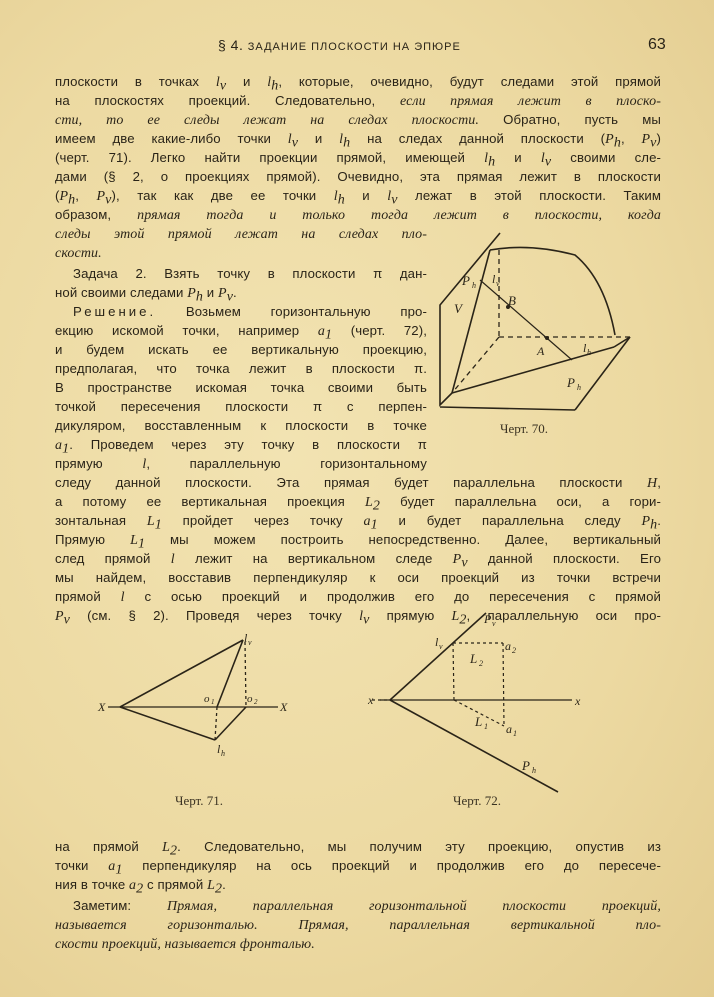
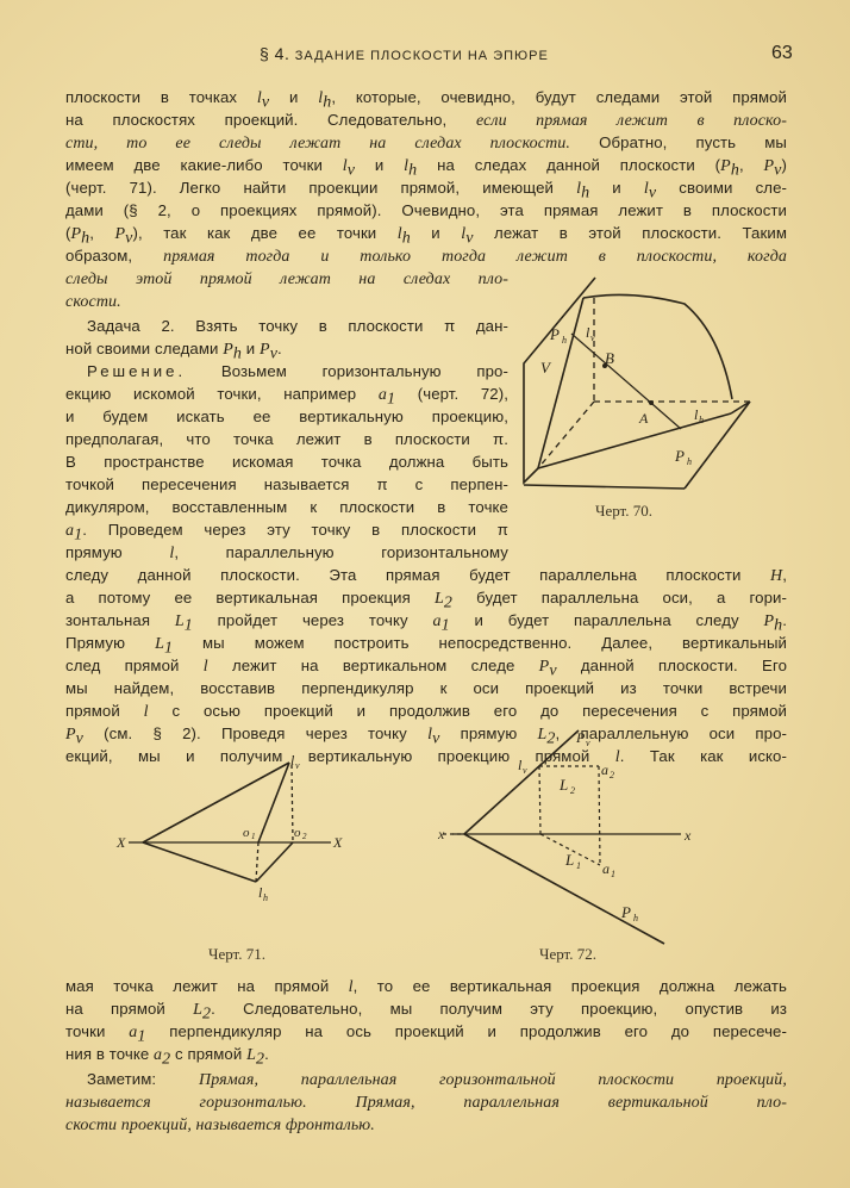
  § 4. ЗАДАНИЕ ПЛОСКОСТИ НА ЭПЮРЕ
  63
  плоскости в точках lv и lh, которые, очевидно, будут следами этой прямой
  на плоскостях проекций. Следовательно, если прямая лежит в плоско-
  сти, то ее следы лежат на следах плоскости. Обратно, пусть мы
  имеем две какие-либо точки lv и lh на следах данной плоскости (Ph, Pv)
  (черт. 71). Легко найти проекции прямой, имеющей lh и lv своими сле-
  дами (§ 2, о проекциях прямой). Очевидно, эта прямая лежит в плоскости
  (Ph, Pv), так как две ее точки lh и lv лежат в этой плоскости. Таким
  образом, прямая тогда и только тогда лежит в плоскости, когда
  следы этой прямой лежат на следах пло-
  скости.
  Задача 2. Взять точку в плоскости π дан-
  ной своими следами Ph и Pv.
  Решение. Возьмем горизонтальную про-
  екцию искомой точки, например a1 (черт. 72),
  и будем искать ее вертикальную проекцию,
  предполагая, что точка лежит в плоскости π.
- В пространстве искомая точка своими быть
+ В пространстве искомая точка должна быть
- точкой пересечения плоскости π с перпен-
+ точкой пересечения называется π с перпен-
  дикуляром, восставленным к плоскости в точке
  a1. Проведем через эту точку в плоскости π
  прямую l, параллельную горизонтальному
  следу данной плоскости. Эта прямая будет параллельна плоскости H,
  а потому ее вертикальная проекция L2 будет параллельна оси, а гори-
  зонтальная L1 пройдет через точку a1 и будет параллельна следу Ph.
  Прямую L1 мы можем построить непосредственно. Далее, вертикальный
  след прямой l лежит на вертикальном следе Pv данной плоскости. Его
  мы найдем, восставив перпендикуляр к оси проекций из точки встречи
  прямой l с осью проекций и продолжив его до пересечения с прямой
  Pv (см. § 2). Проведя через точку lv прямую L2, параллельную оси про-
+ екций, мы и получим вертикальную проекцию прямой l. Так как иско-
  P
  h
  l
  v
  V
  B
  A
  l
  h
  P
  h
  Черт. 70.
  X
  X
  l
  v
  l
  h
  o
  1
  o
  2
  Черт. 71.
  x
  x
  P
  v
  l
  v
  L
  2
  a
  2
  L
  1
  a
  1
  P
  h
  Черт. 72.
+ мая точка лежит на прямой l, то ее вертикальная проекция должна лежать
  на прямой L2. Следовательно, мы получим эту проекцию, опустив из
  точки a1 перпендикуляр на ось проекций и продолжив его до пересече-
  ния в точке a2 с прямой L2.
  Заметим: Прямая, параллельная горизонтальной плоскости проекций,
  называется горизонталью. Прямая, параллельная вертикальной пло-
  скости проекций, называется фронталью.
